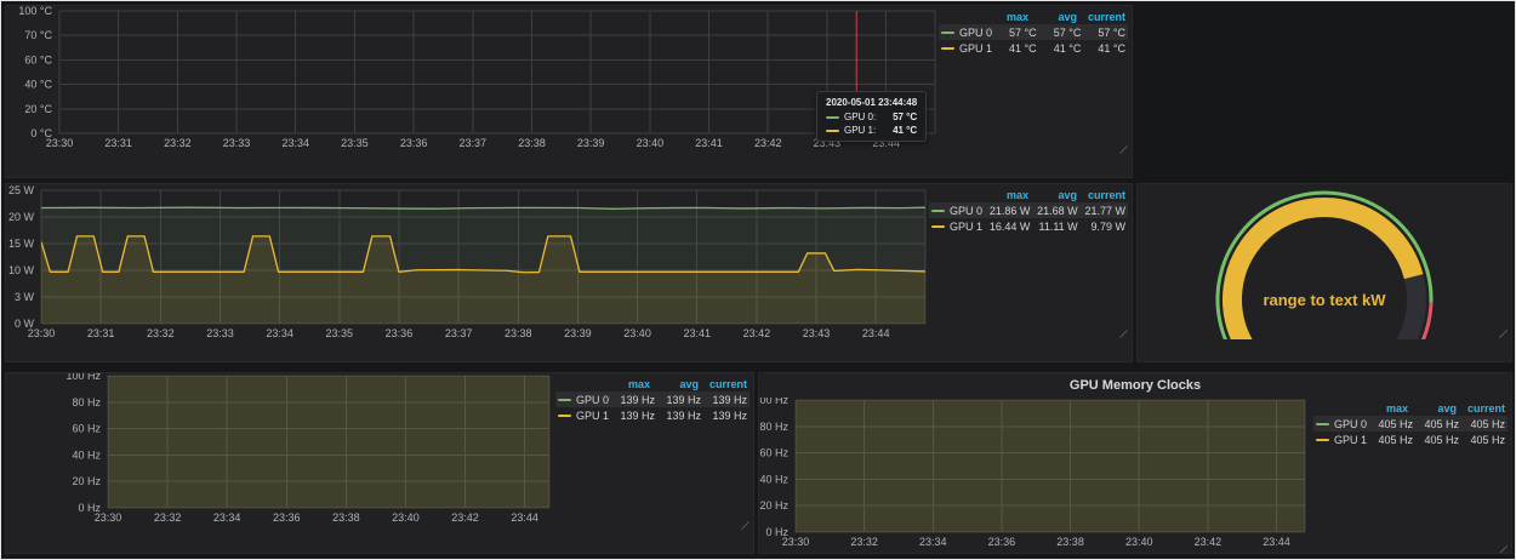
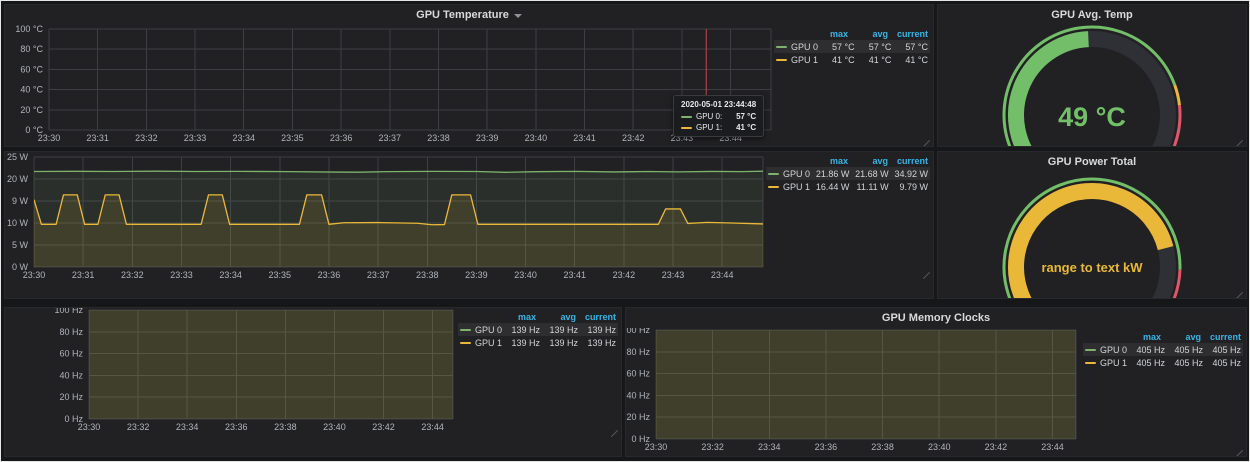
+ GPU Temperature
  0 °C
  20 °C
  40 °C
  60 °C
- 70 °C
+ 80 °C
  100 °C
  23:30
  23:31
  23:32
  23:33
  23:34
  23:35
  23:36
  23:37
  23:38
  23:39
  23:40
  23:41
  23:42
  23:43
  23:44
  max
  avg
  current
  GPU 0
  57 °C
  57 °C
  57 °C
  GPU 1
  41 °C
  41 °C
  41 °C
  2020-05-01 23:44:48
  GPU 0:
  57 °C
  GPU 1:
  41 °C
+ GPU Avg. Temp
+ 49 °C
  0 W
- 3 W
+ 5 W
  10 W
- 15 W
+ 9 W
  20 W
  25 W
  23:30
  23:31
  23:32
  23:33
  23:34
  23:35
  23:36
  23:37
  23:38
  23:39
  23:40
  23:41
  23:42
  23:43
  23:44
  max
  avg
  current
  GPU 0
  21.86 W
  21.68 W
- 21.77 W
+ 34.92 W
  GPU 1
  16.44 W
  11.11 W
  9.79 W
+ GPU Power Total
  range to text kW
  0 Hz
  20 Hz
  40 Hz
  60 Hz
  80 Hz
  100 Hz
  23:30
  23:32
  23:34
  23:36
  23:38
  23:40
  23:42
  23:44
  max
  avg
  current
  GPU 0
  139 Hz
  139 Hz
  139 Hz
  GPU 1
  139 Hz
  139 Hz
  139 Hz
  GPU Memory Clocks
  0 Hz
  20 Hz
  40 Hz
  60 Hz
  80 Hz
  00 Hz
  23:30
  23:32
  23:34
  23:36
  23:38
  23:40
  23:42
  23:44
  max
  avg
  current
  GPU 0
  405 Hz
  405 Hz
  405 Hz
  GPU 1
  405 Hz
  405 Hz
  405 Hz
